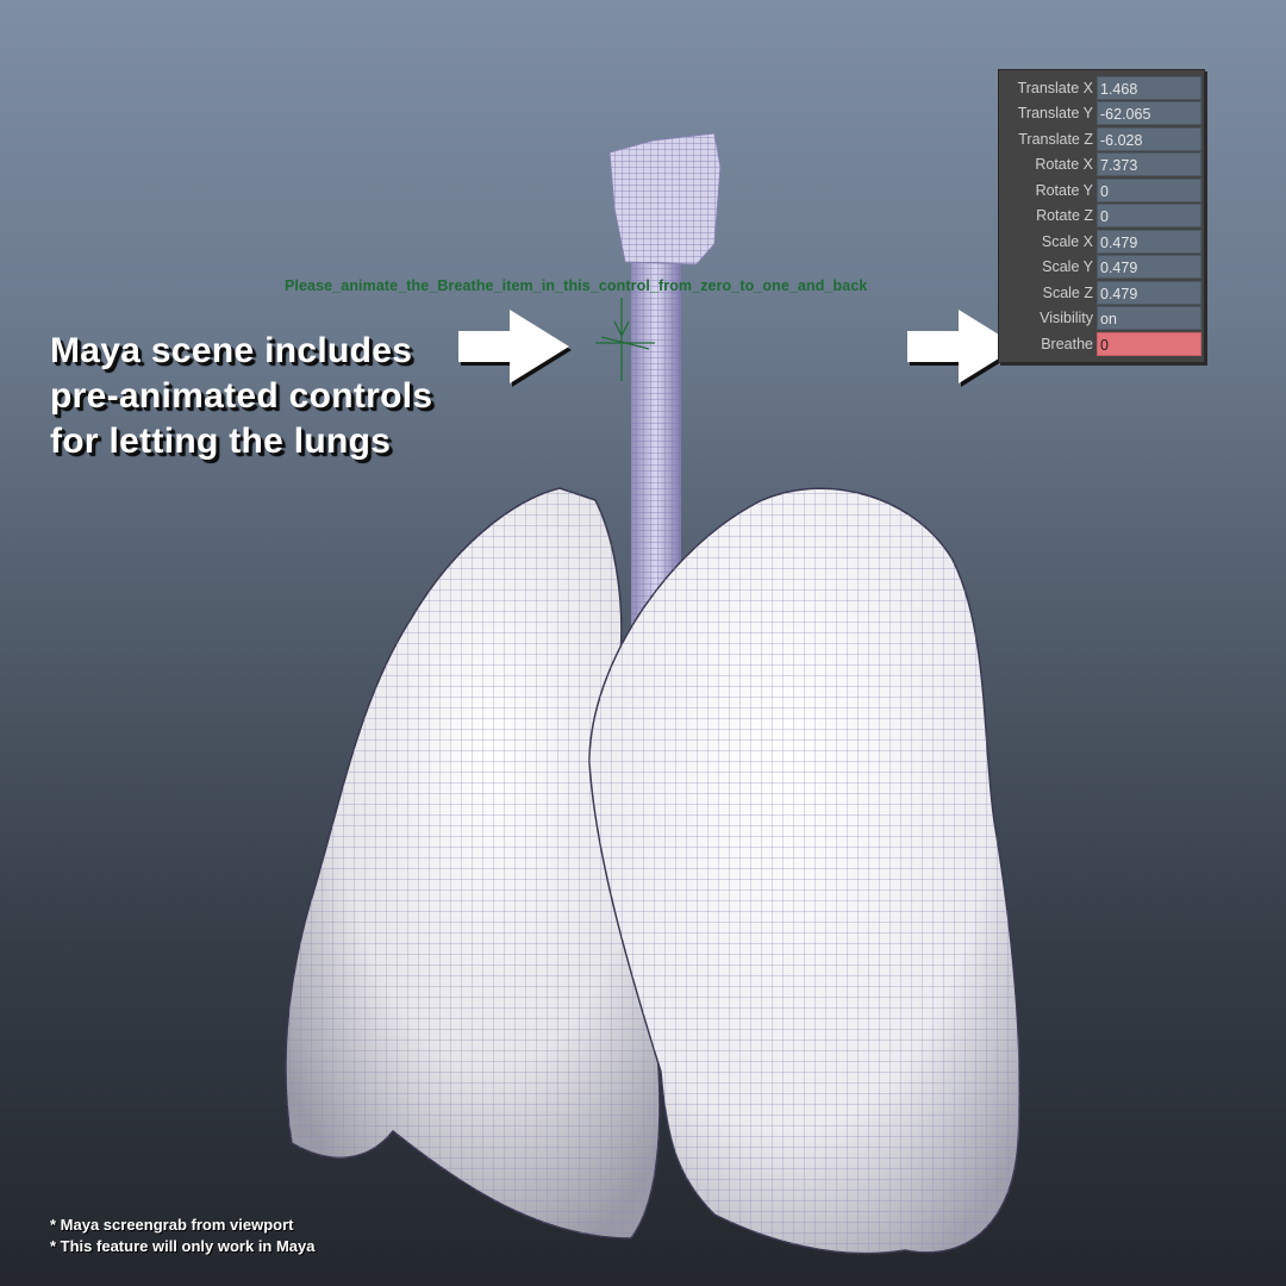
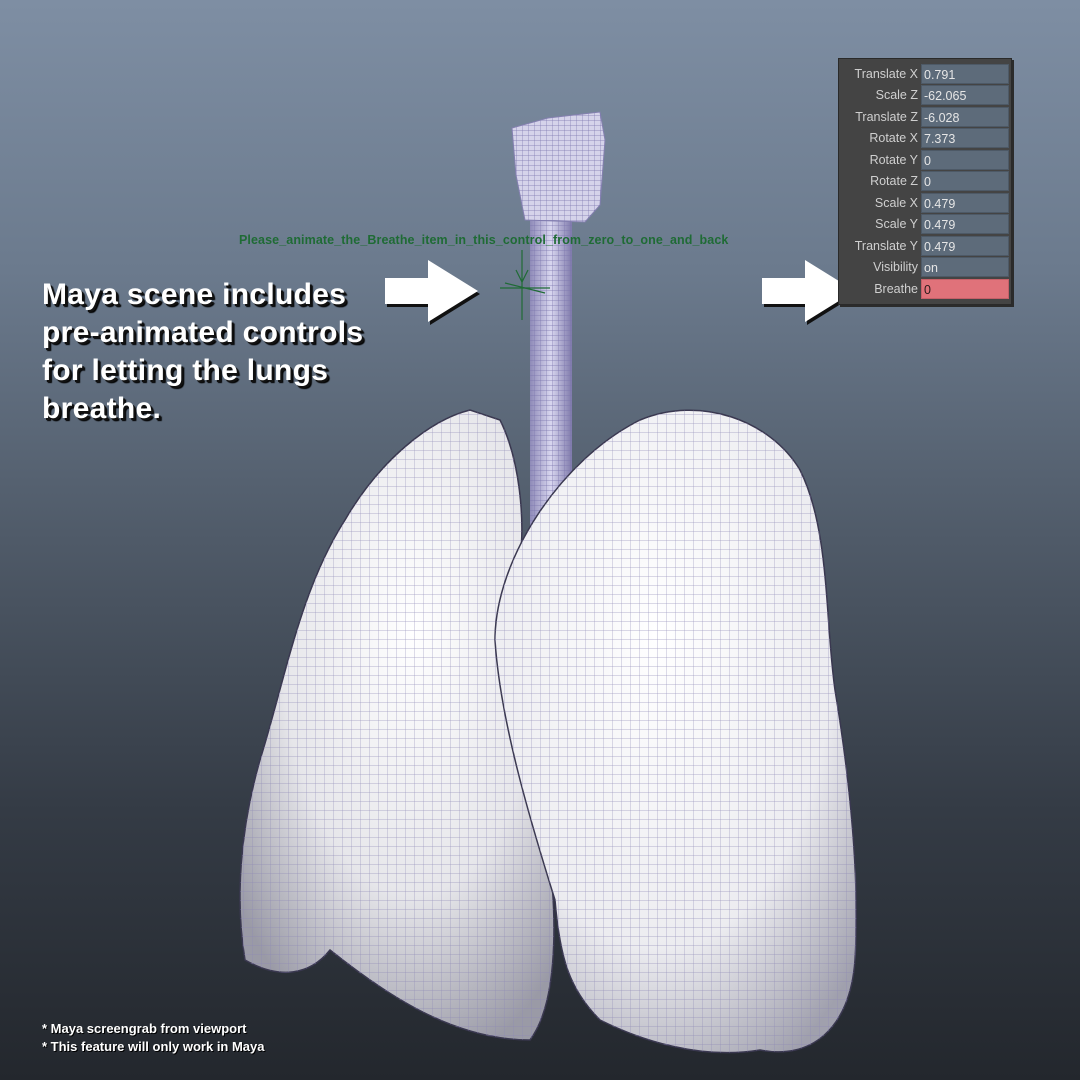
  Maya scene includes
  pre-animated controls
  for letting the lungs
+ breathe.
  Please_animate_the_Breathe_item_in_this_control_from_zero_to_one_and_back
  Translate X
- 1.468
+ 0.791
- Translate Y
+ Scale Z
  -62.065
  Translate Z
  -6.028
  Rotate X
  7.373
  Rotate Y
  0
  Rotate Z
  0
  Scale X
  0.479
  Scale Y
  0.479
- Scale Z
+ Translate Y
  0.479
  Visibility
  on
  Breathe
  0
  * Maya screengrab from viewport
  * This feature will only work in Maya
